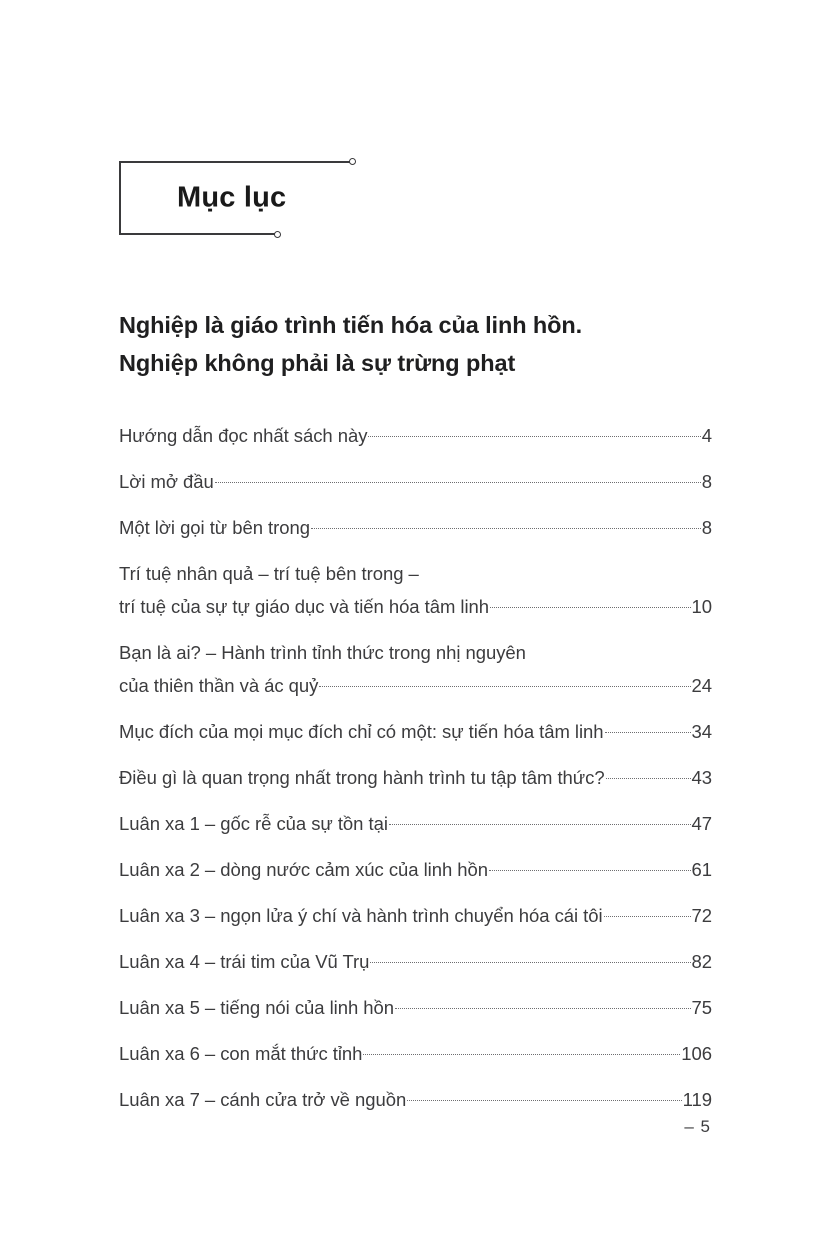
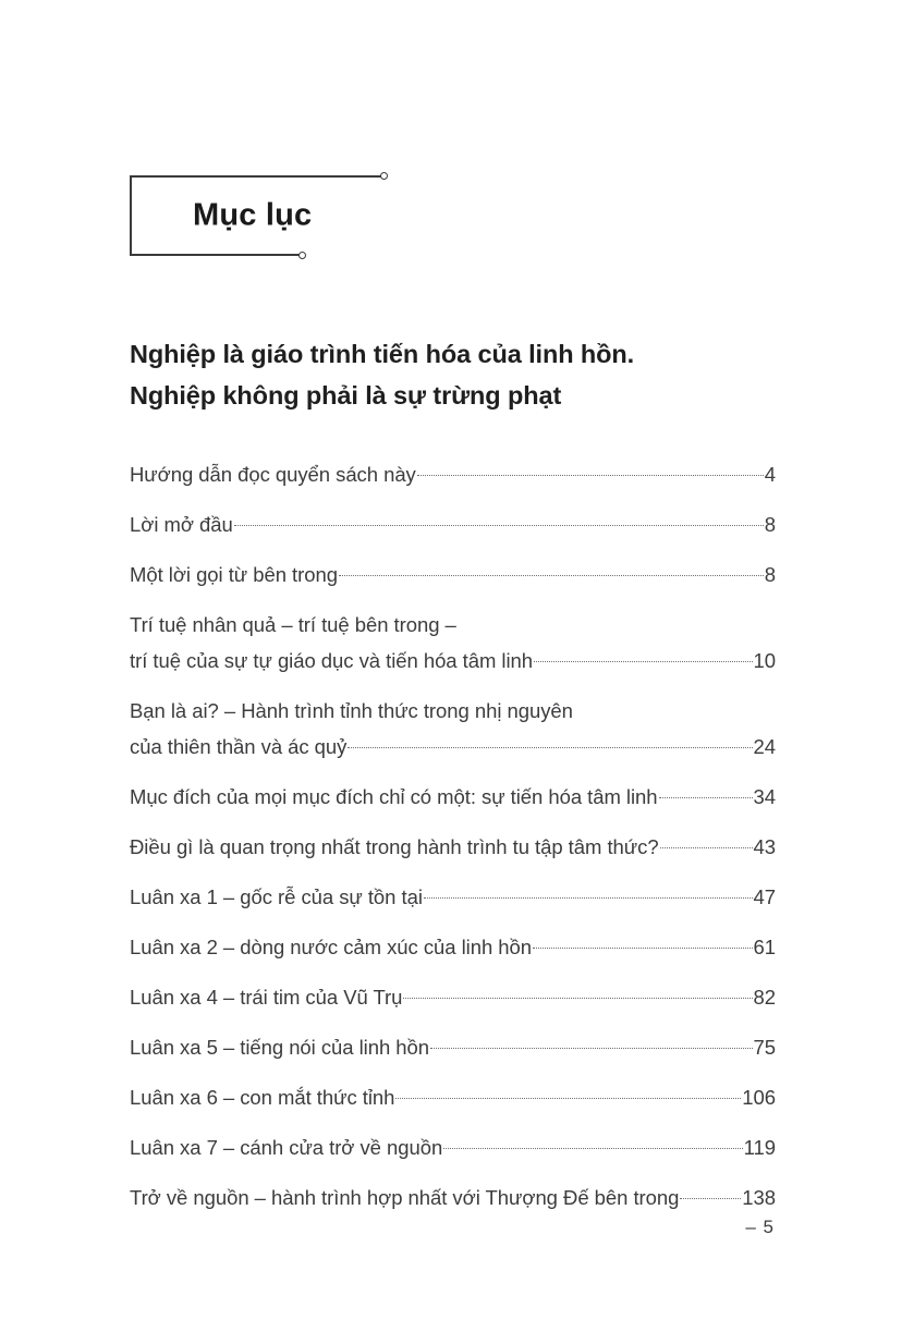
  Mục lục
  Nghiệp là giáo trình tiến hóa của linh hồn.
  Nghiệp không phải là sự trừng phạt
- Hướng dẫn đọc nhất sách này
+ Hướng dẫn đọc quyển sách này
  4
  Lời mở đầu
  8
  Một lời gọi từ bên trong
  8
  Trí tuệ nhân quả – trí tuệ bên trong –
  trí tuệ của sự tự giáo dục và tiến hóa tâm linh
  10
  Bạn là ai? – Hành trình tỉnh thức trong nhị nguyên
  của thiên thần và ác quỷ
  24
  Mục đích của mọi mục đích chỉ có một: sự tiến hóa tâm linh
  34
  Điều gì là quan trọng nhất trong hành trình tu tập tâm thức?
  43
  Luân xa 1 – gốc rễ của sự tồn tại
  47
  Luân xa 2 – dòng nước cảm xúc của linh hồn
  61
- Luân xa 3 – ngọn lửa ý chí và hành trình chuyển hóa cái tôi
- 72
  Luân xa 4 – trái tim của Vũ Trụ
  82
  Luân xa 5 – tiếng nói của linh hồn
  75
  Luân xa 6 – con mắt thức tỉnh
  106
  Luân xa 7 – cánh cửa trở về nguồn
  119
+ Trở về nguồn – hành trình hợp nhất với Thượng Đế bên trong
+ 138
  – 5
